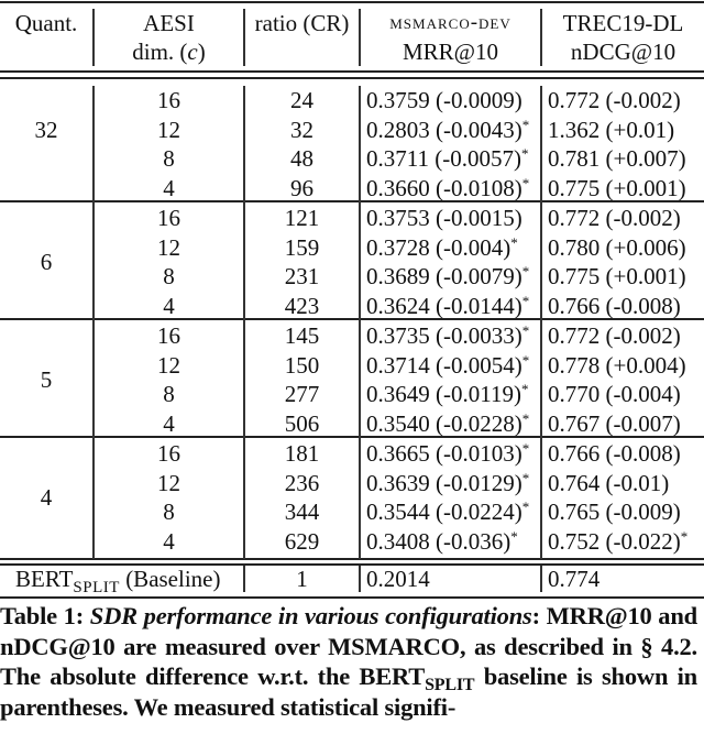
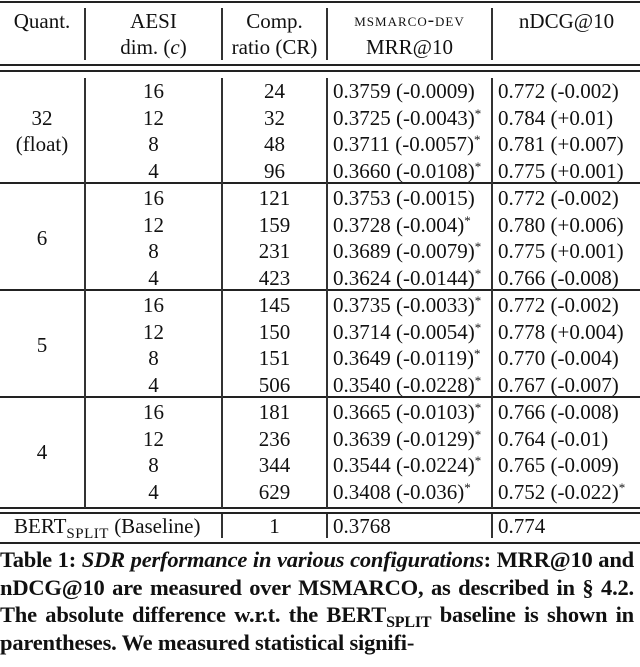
  Quant.
  AESI
  dim. (c)
+ Comp.
  ratio (CR)
  msmarco-dev
  MRR@10
- TREC19-DL
  nDCG@10
  32
+ (float)
  16
  24
  0.3759 (-0.0009)
  0.772 (-0.002)
  12
  32
- 0.2803 (-0.0043)*
+ 0.3725 (-0.0043)*
- 1.362 (+0.01)
+ 0.784 (+0.01)
  8
  48
  0.3711 (-0.0057)*
  0.781 (+0.007)
  4
  96
  0.3660 (-0.0108)*
  0.775 (+0.001)
  6
  16
  121
  0.3753 (-0.0015)
  0.772 (-0.002)
  12
  159
  0.3728 (-0.004)*
  0.780 (+0.006)
  8
  231
  0.3689 (-0.0079)*
  0.775 (+0.001)
  4
  423
  0.3624 (-0.0144)*
  0.766 (-0.008)
  5
  16
  145
  0.3735 (-0.0033)*
  0.772 (-0.002)
  12
  150
  0.3714 (-0.0054)*
  0.778 (+0.004)
  8
- 277
+ 151
  0.3649 (-0.0119)*
  0.770 (-0.004)
  4
  506
  0.3540 (-0.0228)*
  0.767 (-0.007)
  4
  16
  181
  0.3665 (-0.0103)*
  0.766 (-0.008)
  12
  236
  0.3639 (-0.0129)*
  0.764 (-0.01)
  8
  344
  0.3544 (-0.0224)*
  0.765 (-0.009)
  4
  629
  0.3408 (-0.036)*
  0.752 (-0.022)*
  BERTSPLIT (Baseline)
  1
- 0.2014
+ 0.3768
  0.774
  Table 1: SDR performance in various configurations: MRR@10 and nDCG@10 are measured over MSMARCO, as described in § 4.2. The absolute difference w.r.t. the BERTSPLIT baseline is shown in parentheses. We measured statistical signifi-
